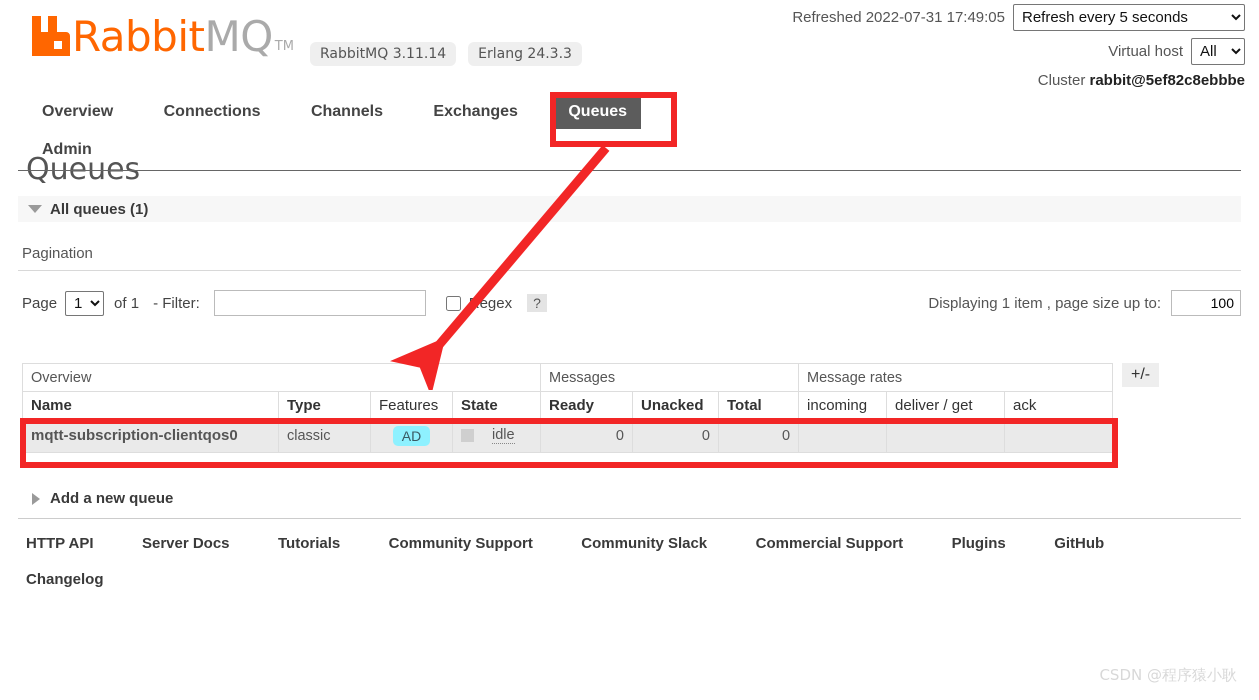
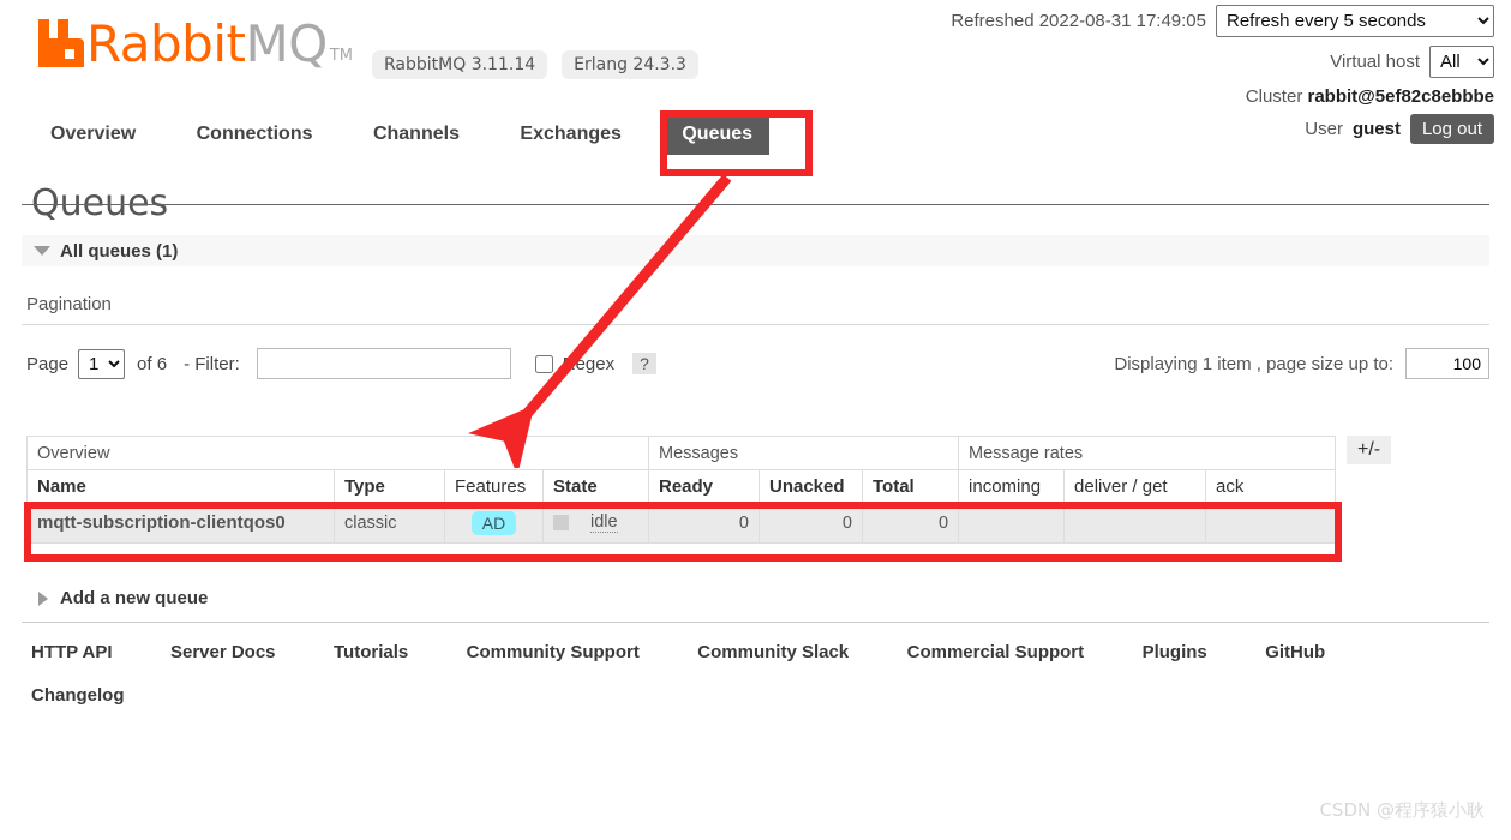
  Rabbit
  MQ
  TM
  RabbitMQ 3.11.14
  Erlang 24.3.3
- Refreshed 2022-07-31 17:49:05
+ Refreshed 2022-08-31 17:49:05
  Refresh every 5 seconds
  Virtual host
  All
  Cluster rabbit@5ef82c8ebbbe
+ User
+ guest
+ Log out
  Overview Connections Channels Exchanges Queues
- Admin
  All queues (1)
  Pagination
  Page
  1
- of 1
+ of 6
  - Filter:
  egex
  ?
  Displaying 1 item , page size up to:
  100
  Overview	Messages	Message rates
  Name	Type	Features	State	Ready	Unacked	Total	incoming	deliver / get	ack
  mqtt-subscription-clientqos0	classic	AD	idle	0	0	0
  +/-
  Add a new queue
  HTTP API Server Docs Tutorials Community Support Community Slack Commercial Support Plugins GitHub
  Changelog
  CSDN @程序猿小耿
